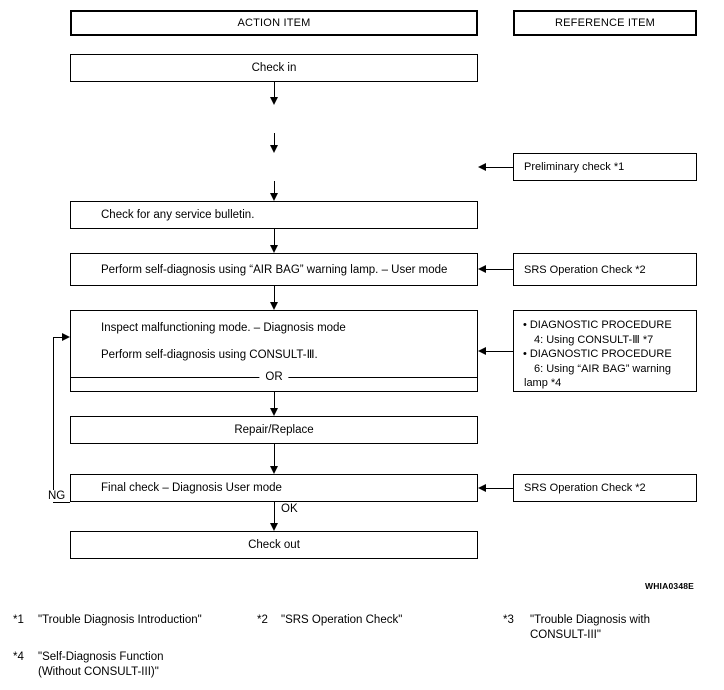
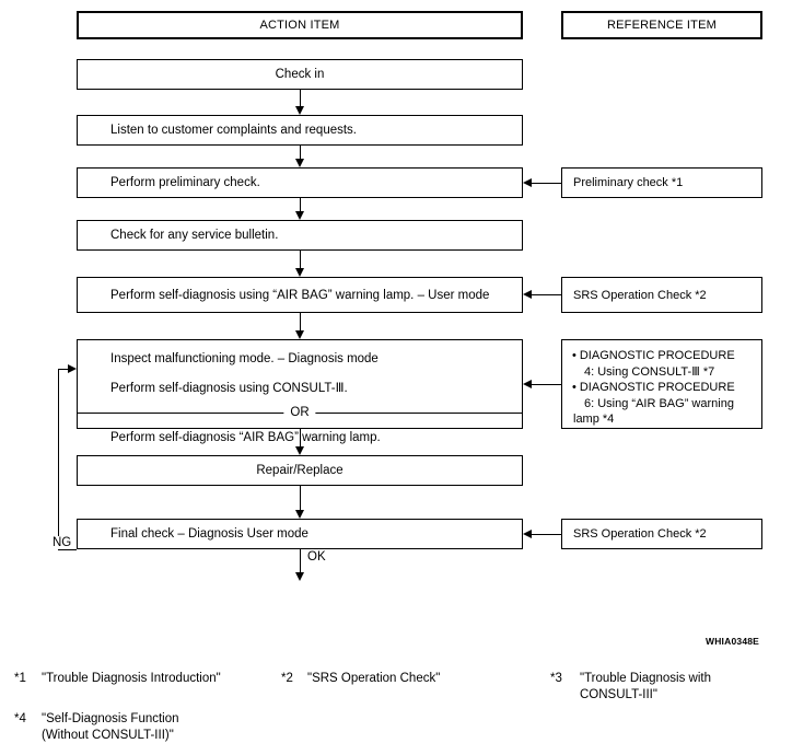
  ACTION ITEM
  REFERENCE ITEM
  Check in
+ Listen to customer complaints and requests.
+ Perform preliminary check.
  Check for any service bulletin.
  Perform self-diagnosis using “AIR BAG” warning lamp. – User mode
  Inspect malfunctioning mode. – Diagnosis mode
  Perform self-diagnosis using CONSULT-Ⅲ.
  OR
+ Perform self-diagnosis “AIR BAG” warning lamp.
  Repair/Replace
  Final check – Diagnosis User mode
- Check out
  Preliminary check *1
  SRS Operation Check *2
  • DIAGNOSTIC PROCEDURE
  4: Using CONSULT-Ⅲ *7
  • DIAGNOSTIC PROCEDURE
  6: Using “AIR BAG” warning
  lamp *4
  SRS Operation Check *2
  OK
  NG
  WHIA0348E
  *1
  "Trouble Diagnosis Introduction"
  *2
  "SRS Operation Check"
  *3
  "Trouble Diagnosis with
  CONSULT-III"
  *4
  "Self-Diagnosis Function
  (Without CONSULT-III)"
